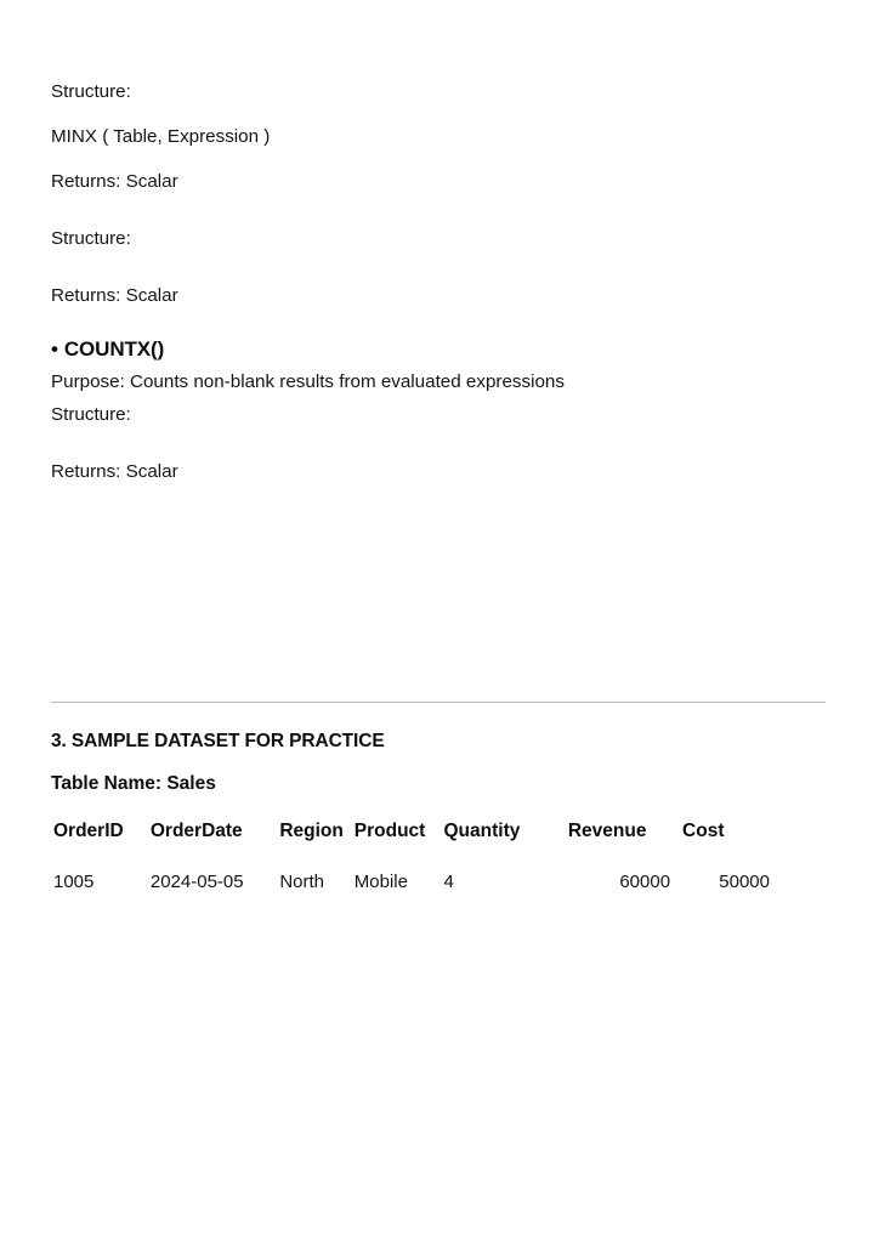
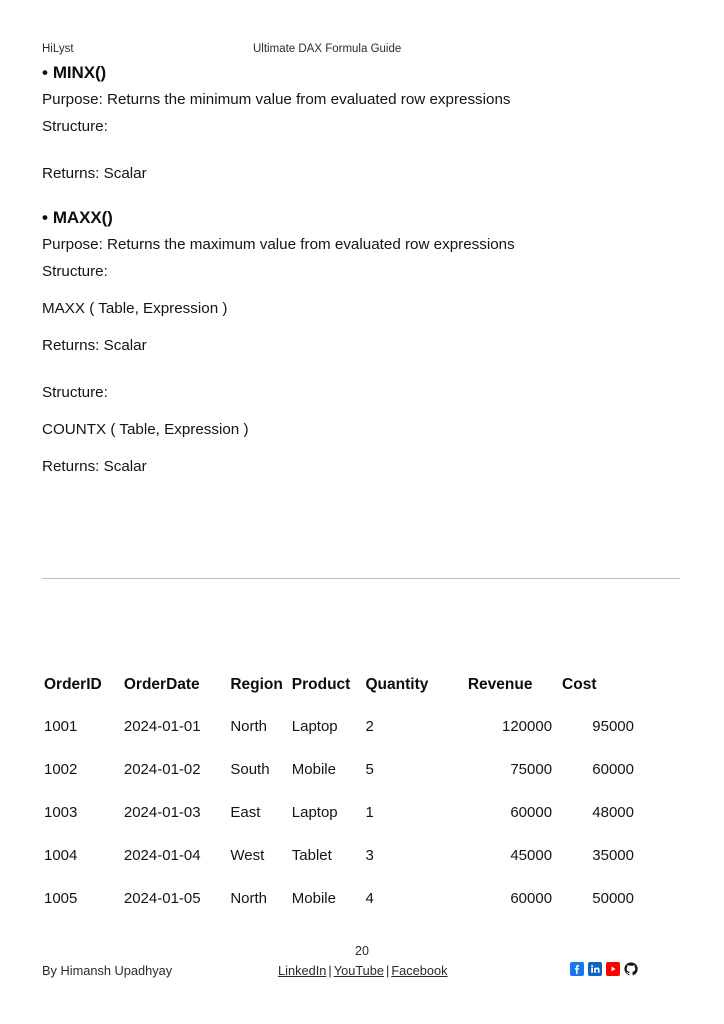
+ HiLyst
+ Ultimate DAX Formula Guide
+ • MINX()
+ Purpose: Returns the minimum value from evaluated row expressions
  Structure:
- MINX ( Table, Expression )
  Returns: Scalar
+ • MAXX()
+ Purpose: Returns the maximum value from evaluated row expressions
  Structure:
+ MAXX ( Table, Expression )
  Returns: Scalar
- • COUNTX()
- Purpose: Counts non-blank results from evaluated expressions
  Structure:
+ COUNTX ( Table, Expression )
  Returns: Scalar
- 3. SAMPLE DATASET FOR PRACTICE
- Table Name: Sales
  OrderID	OrderDate	Region	Product	Quantity	Revenue	Cost
+ 1001	2024-01-01	North	Laptop	2	120000	95000
+ 1002	2024-01-02	South	Mobile	5	75000	60000
+ 1003	2024-01-03	East	Laptop	1	60000	48000
+ 1004	2024-01-04	West	Tablet	3	45000	35000
- 1005	2024-05-05	North	Mobile	4	60000	50000
+ 1005	2024-01-05	North	Mobile	4	60000	50000
+ 20
+ By Himansh Upadhyay
+ LinkedIn | YouTube | Facebook
